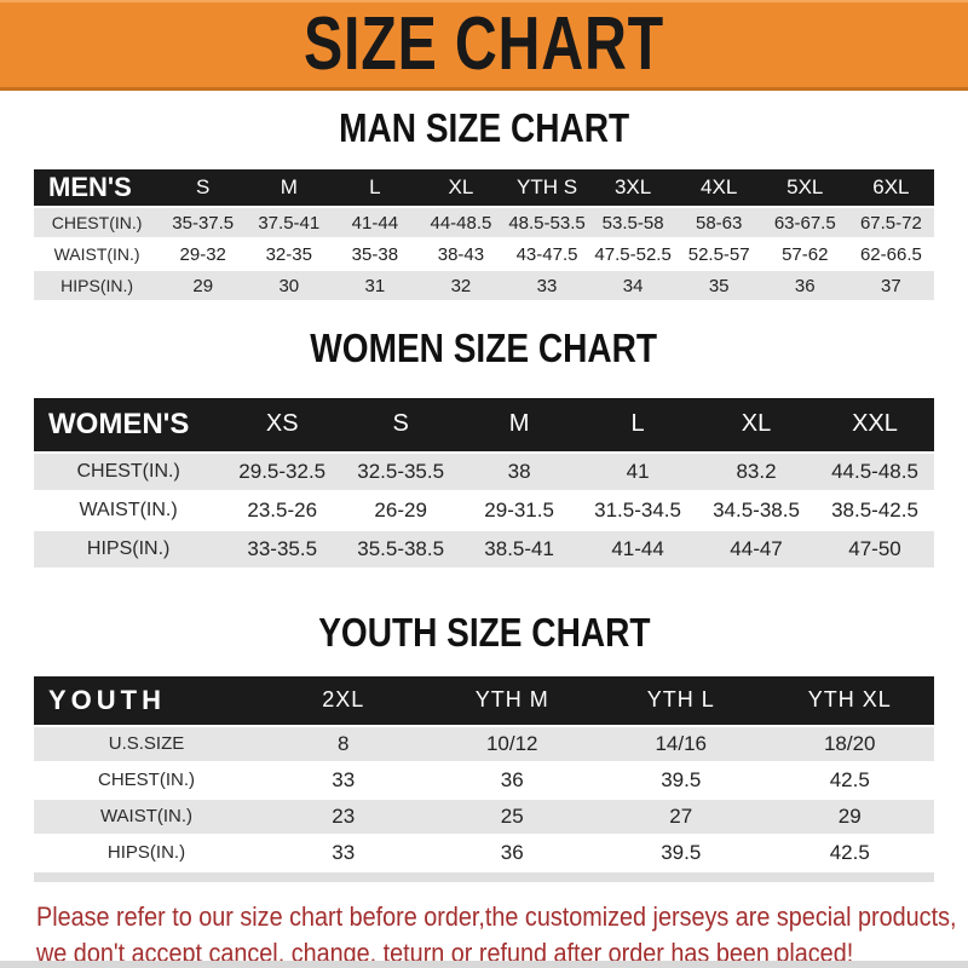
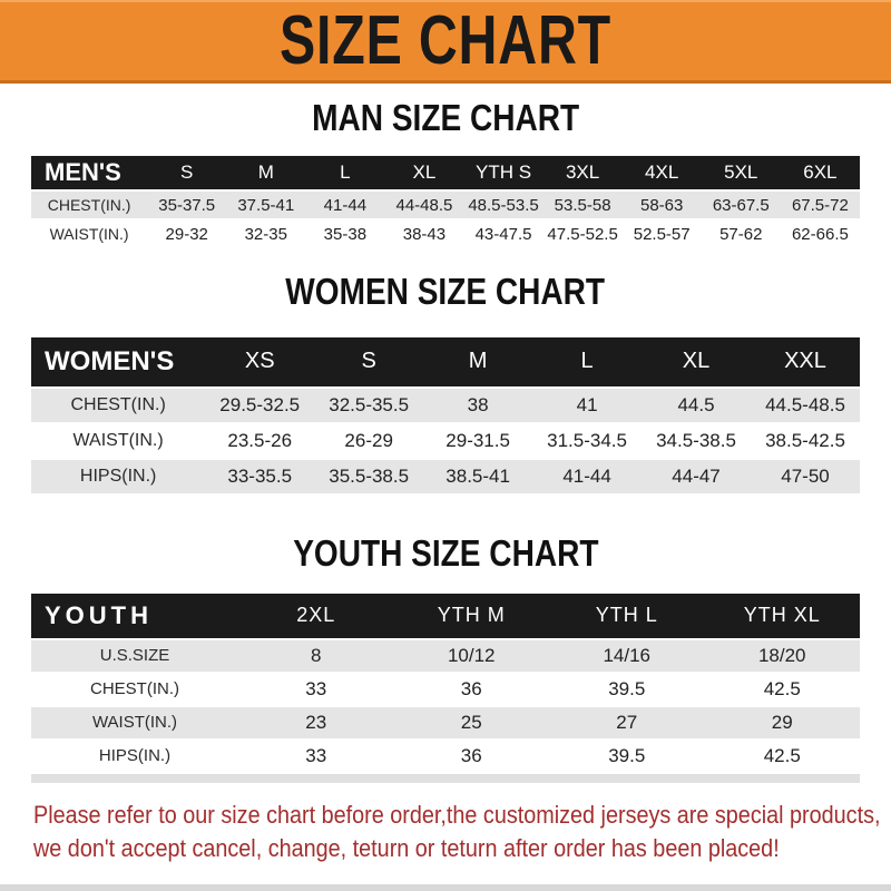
  SIZE CHART
  MAN SIZE CHART
  MEN'S	S	M	L	XL	YTH S	3XL	4XL	5XL	6XL
  CHEST(IN.)	35-37.5	37.5-41	41-44	44-48.5	48.5-53.5	53.5-58	58-63	63-67.5	67.5-72
  WAIST(IN.)	29-32	32-35	35-38	38-43	43-47.5	47.5-52.5	52.5-57	57-62	62-66.5
- HIPS(IN.)	29	30	31	32	33	34	35	36	37
  WOMEN SIZE CHART
  WOMEN'S	XS	S	M	L	XL	XXL
- CHEST(IN.)	29.5-32.5	32.5-35.5	38	41	83.2	44.5-48.5
+ CHEST(IN.)	29.5-32.5	32.5-35.5	38	41	44.5	44.5-48.5
  WAIST(IN.)	23.5-26	26-29	29-31.5	31.5-34.5	34.5-38.5	38.5-42.5
  HIPS(IN.)	33-35.5	35.5-38.5	38.5-41	41-44	44-47	47-50
  YOUTH SIZE CHART
  YOUTH	2XL	YTH M	YTH L	YTH XL
  U.S.SIZE	8	10/12	14/16	18/20
  CHEST(IN.)	33	36	39.5	42.5
  WAIST(IN.)	23	25	27	29
  HIPS(IN.)	33	36	39.5	42.5
  Please refer to our size chart before order,the customized jerseys are special products,
- we don't accept cancel, change, teturn or refund after order has been placed!
+ we don't accept cancel, change, teturn or teturn after order has been placed!
